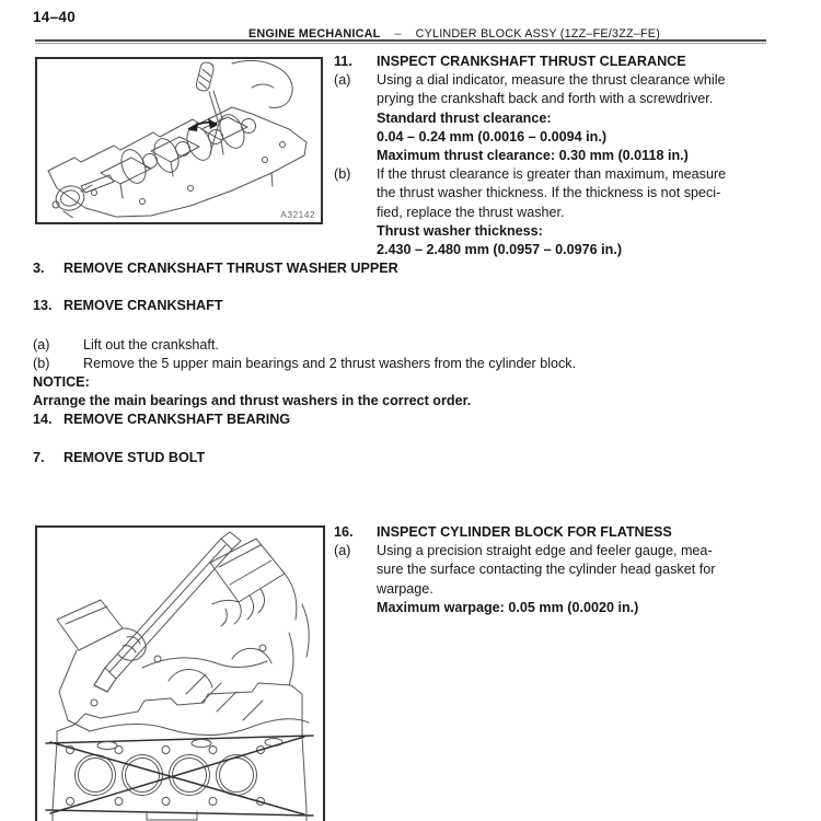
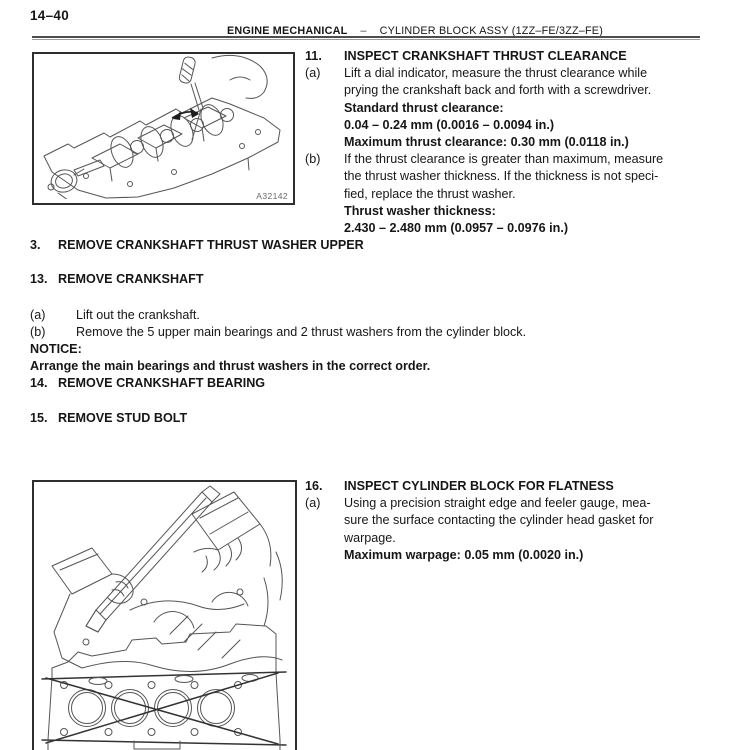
  14–40
  ENGINE MECHANICAL – CYLINDER BLOCK ASSY (1ZZ–FE/3ZZ–FE)
  A32142
  11.
  INSPECT CRANKSHAFT THRUST CLEARANCE
  (a)
- Using a dial indicator, measure the thrust clearance while
+ Lift a dial indicator, measure the thrust clearance while
  prying the crankshaft back and forth with a screwdriver.
  Standard thrust clearance:
  0.04 – 0.24 mm (0.0016 – 0.0094 in.)
  Maximum thrust clearance: 0.30 mm (0.0118 in.)
  (b)
  If the thrust clearance is greater than maximum, measure
  the thrust washer thickness. If the thickness is not speci-
  fied, replace the thrust washer.
  Thrust washer thickness:
  2.430 – 2.480 mm (0.0957 – 0.0976 in.)
  3.
  REMOVE CRANKSHAFT THRUST WASHER UPPER
  13.
  REMOVE CRANKSHAFT
  (a)
  Lift out the crankshaft.
  (b)
  Remove the 5 upper main bearings and 2 thrust washers from the cylinder block.
  NOTICE:
  Arrange the main bearings and thrust washers in the correct order.
  14.
  REMOVE CRANKSHAFT BEARING
- 7.
+ 15.
  REMOVE STUD BOLT
  16.
  INSPECT CYLINDER BLOCK FOR FLATNESS
  (a)
  Using a precision straight edge and feeler gauge, mea-
  sure the surface contacting the cylinder head gasket for
  warpage.
  Maximum warpage: 0.05 mm (0.0020 in.)
